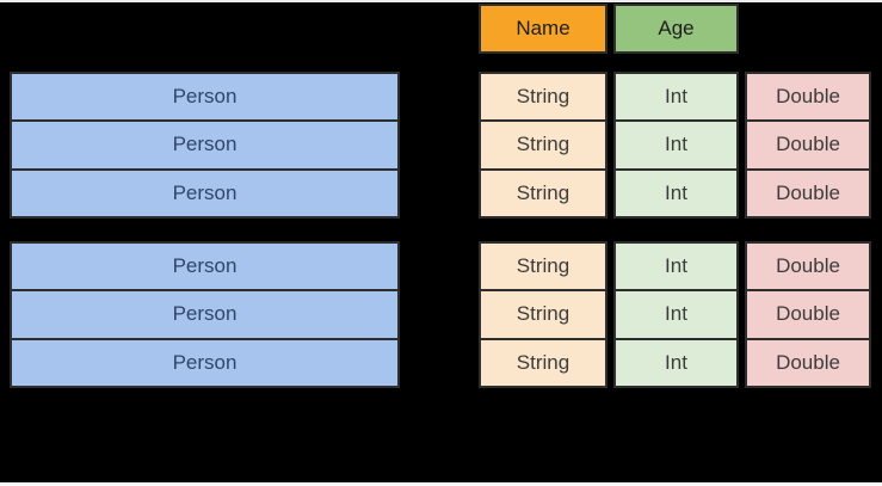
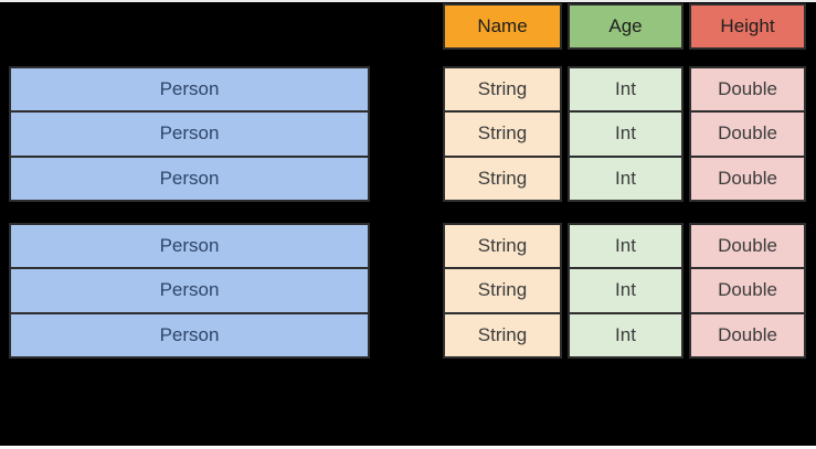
  Person
  Person
  Person
  Person
  Person
  Person
  Name
  Age
+ Height
  String
  String
  String
  Int
  Int
  Int
  Double
  Double
  Double
  String
  String
  String
  Int
  Int
  Int
  Double
  Double
  Double
